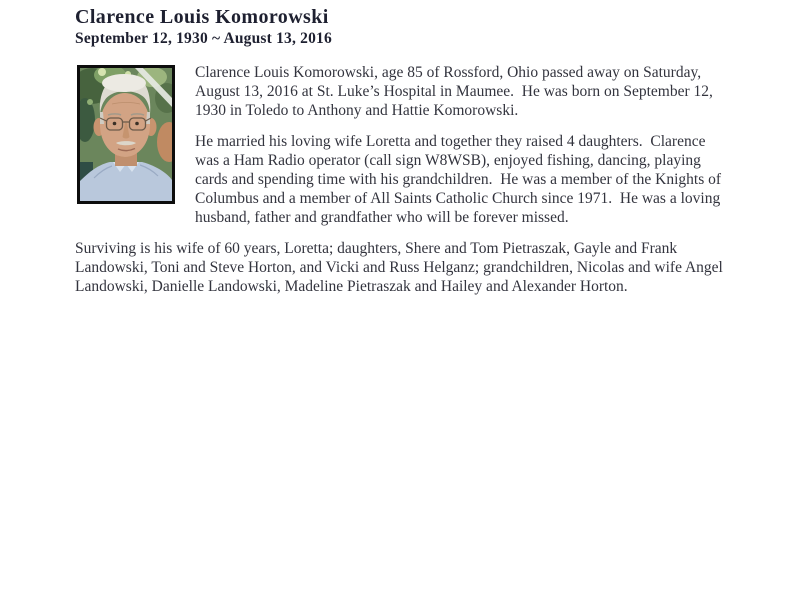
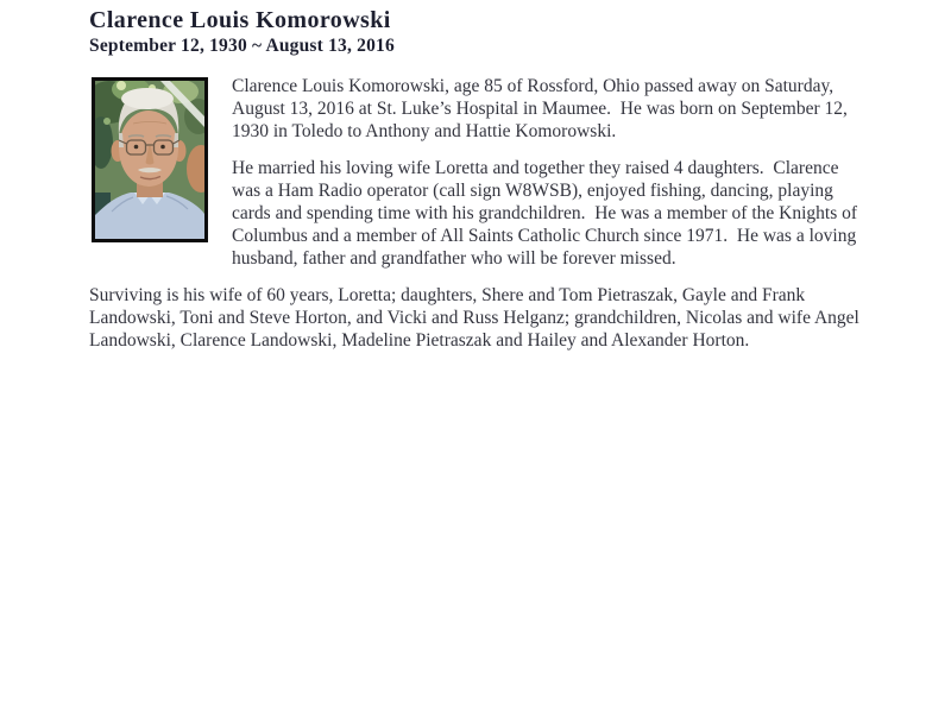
  Clarence Louis Komorowski
  September 12, 1930 ~ August 13, 2016
  Clarence Louis Komorowski, age 85 of Rossford, Ohio passed away on Saturday, August 13, 2016 at St. Luke’s Hospital in Maumee. He was born on September 12, 1930 in Toledo to Anthony and Hattie Komorowski.
  He married his loving wife Loretta and together they raised 4 daughters. Clarence was a Ham Radio operator (call sign W8WSB), enjoyed fishing, dancing, playing cards and spending time with his grandchildren. He was a member of the Knights of Columbus and a member of All Saints Catholic Church since 1971. He was a loving husband, father and grandfather who will be forever missed.
- Surviving is his wife of 60 years, Loretta; daughters, Shere and Tom Pietraszak, Gayle and Frank Landowski, Toni and Steve Horton, and Vicki and Russ Helganz; grandchildren, Nicolas and wife Angel Landowski, Danielle Landowski, Madeline Pietraszak and Hailey and Alexander Horton.
+ Surviving is his wife of 60 years, Loretta; daughters, Shere and Tom Pietraszak, Gayle and Frank Landowski, Toni and Steve Horton, and Vicki and Russ Helganz; grandchildren, Nicolas and wife Angel Landowski, Clarence Landowski, Madeline Pietraszak and Hailey and Alexander Horton.
